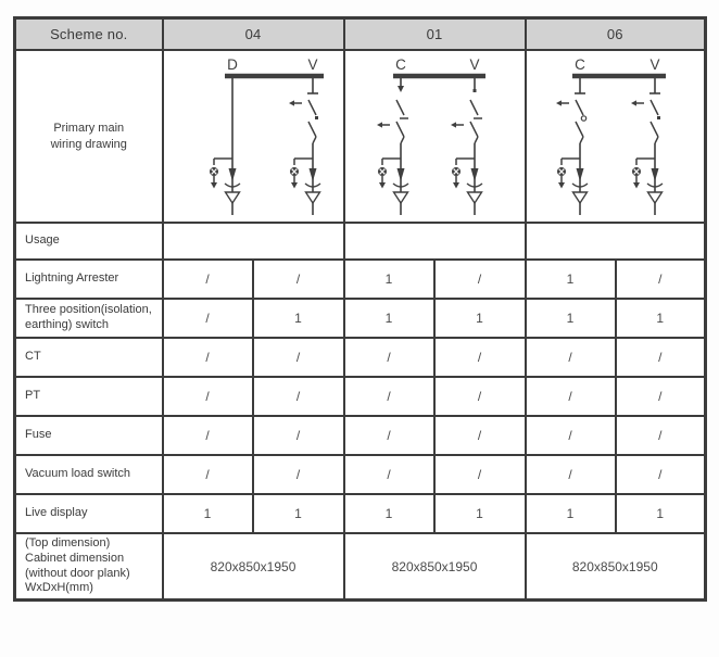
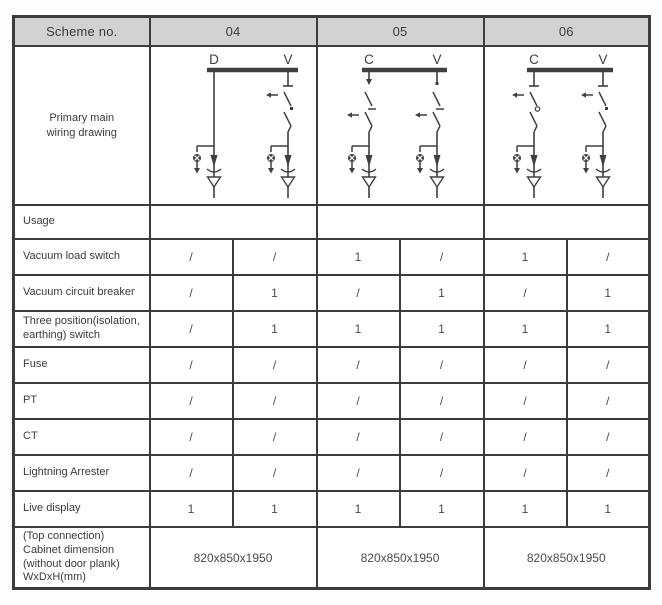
- Scheme no.	04	01	06
+ Scheme no.	04	05	06
  Primary main wiring drawing	D V	C V	C V
  Usage
- Lightning Arrester	/	/	1	/	1	/
+ Vacuum load switch	/	/	1	/	1	/
+ Vacuum circuit breaker	/	1	/	1	/	1
  Three position(isolation, earthing) switch	/	1	1	1	1	1
- CT	/	/	/	/	/	/
+ Fuse	/	/	/	/	/	/
  PT	/	/	/	/	/	/
- Fuse	/	/	/	/	/	/
+ CT	/	/	/	/	/	/
- Vacuum load switch	/	/	/	/	/	/
+ Lightning Arrester	/	/	/	/	/	/
  Live display	1	1	1	1	1	1
- (Top dimension) Cabinet dimension (without door plank) WxDxH(mm)	820x850x1950	820x850x1950	820x850x1950
+ (Top connection) Cabinet dimension (without door plank) WxDxH(mm)	820x850x1950	820x850x1950	820x850x1950
